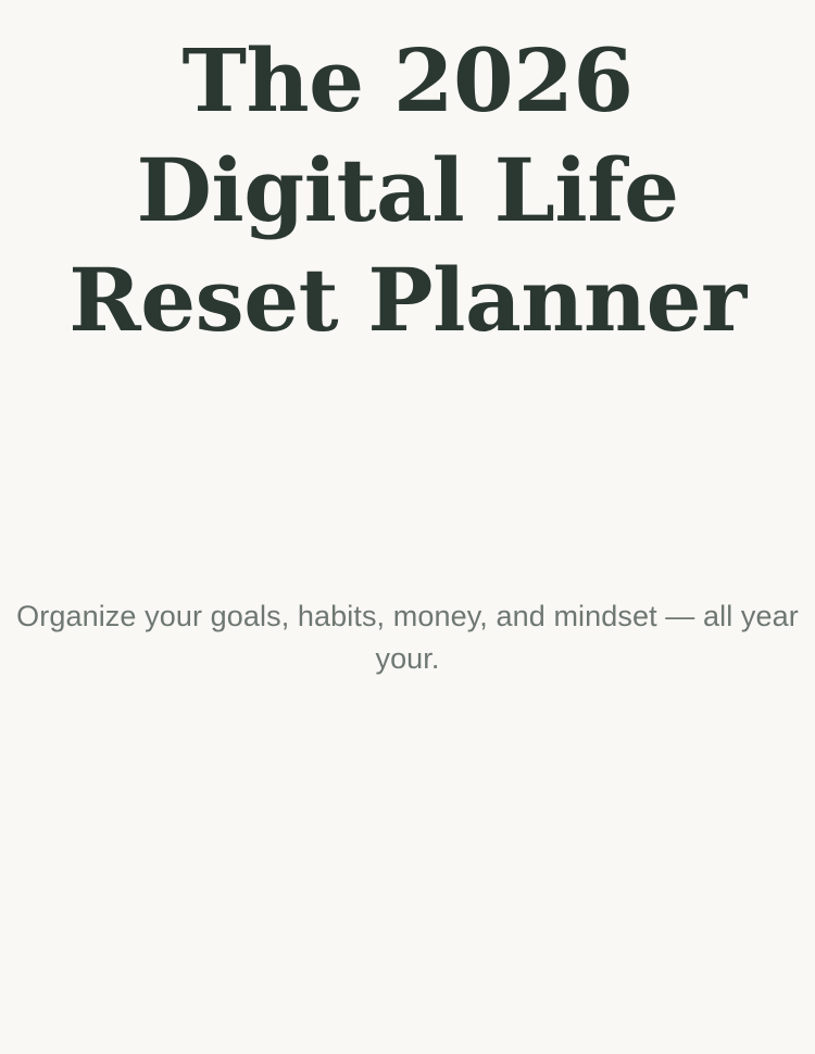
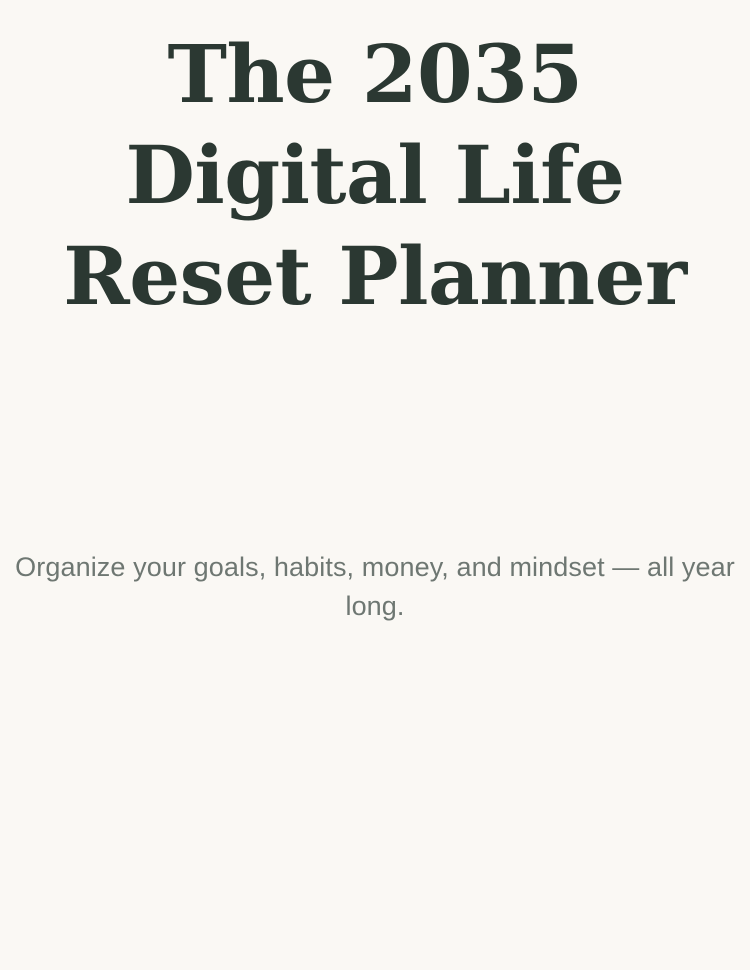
- The 2026 Digital Life Reset Planner
+ The 2035 Digital Life Reset Planner
- Organize your goals, habits, money, and mindset — all year your.
+ Organize your goals, habits, money, and mindset — all year long.
